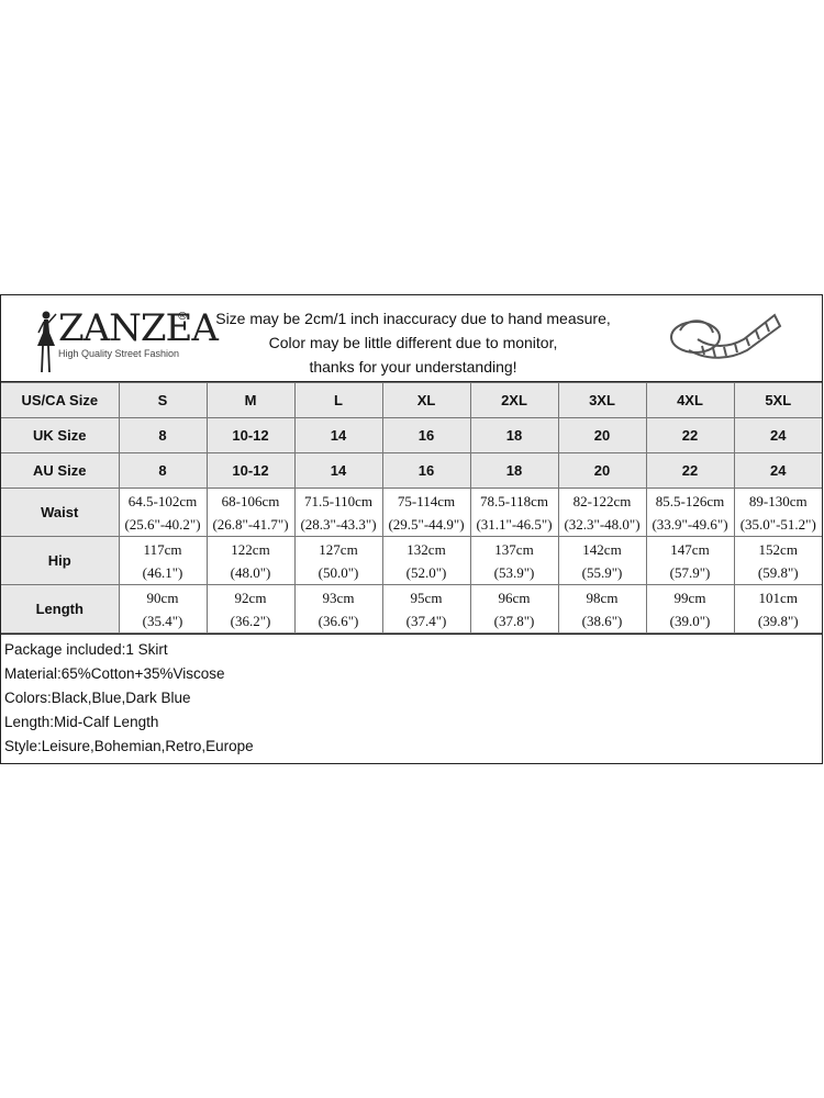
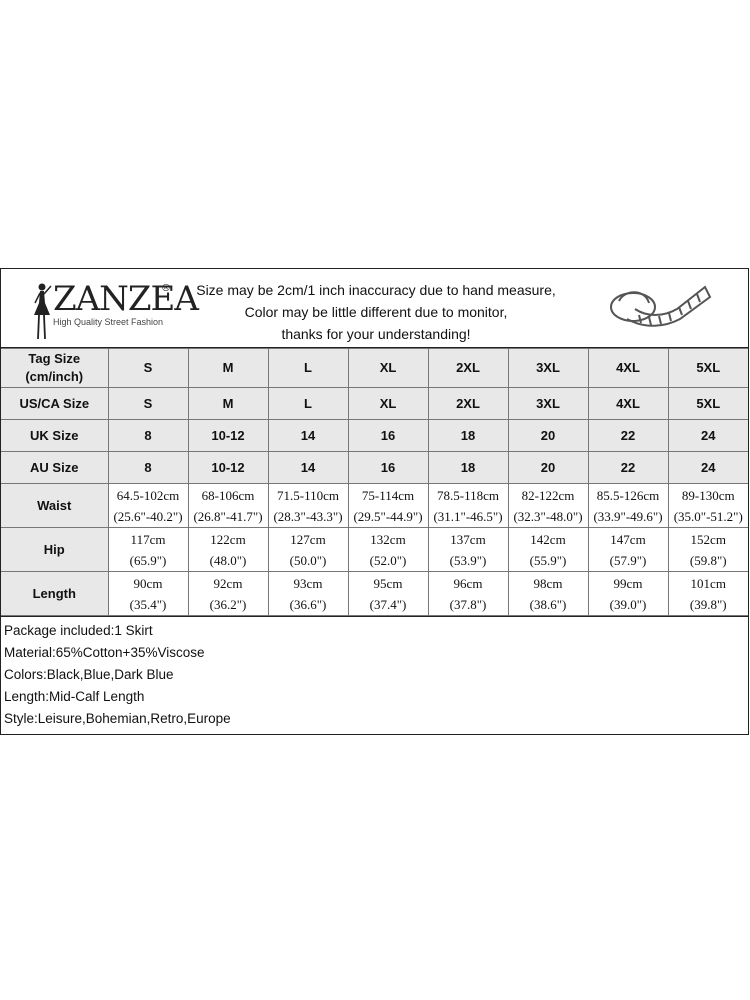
  ZANZEA
  ®
  High Quality Street Fashion
  Size may be 2cm/1 inch inaccuracy due to hand measure,
  Color may be little different due to monitor,
  thanks for your understanding!
+ Tag Size(cm/inch)	S	M	L	XL	2XL	3XL	4XL	5XL
  US/CA Size	S	M	L	XL	2XL	3XL	4XL	5XL
  UK Size	8	10-12	14	16	18	20	22	24
  AU Size	8	10-12	14	16	18	20	22	24
  Waist	64.5-102cm(25.6"-40.2")	68-106cm(26.8"-41.7")	71.5-110cm(28.3"-43.3")	75-114cm(29.5"-44.9")	78.5-118cm(31.1"-46.5")	82-122cm(32.3"-48.0")	85.5-126cm(33.9"-49.6")	89-130cm(35.0"-51.2")
- Hip	117cm(46.1")	122cm(48.0")	127cm(50.0")	132cm(52.0")	137cm(53.9")	142cm(55.9")	147cm(57.9")	152cm(59.8")
+ Hip	117cm(65.9")	122cm(48.0")	127cm(50.0")	132cm(52.0")	137cm(53.9")	142cm(55.9")	147cm(57.9")	152cm(59.8")
  Length	90cm(35.4")	92cm(36.2")	93cm(36.6")	95cm(37.4")	96cm(37.8")	98cm(38.6")	99cm(39.0")	101cm(39.8")
  Package included:1 Skirt
  Material:65%Cotton+35%Viscose
  Colors:Black,Blue,Dark Blue
  Length:Mid-Calf Length
  Style:Leisure,Bohemian,Retro,Europe
